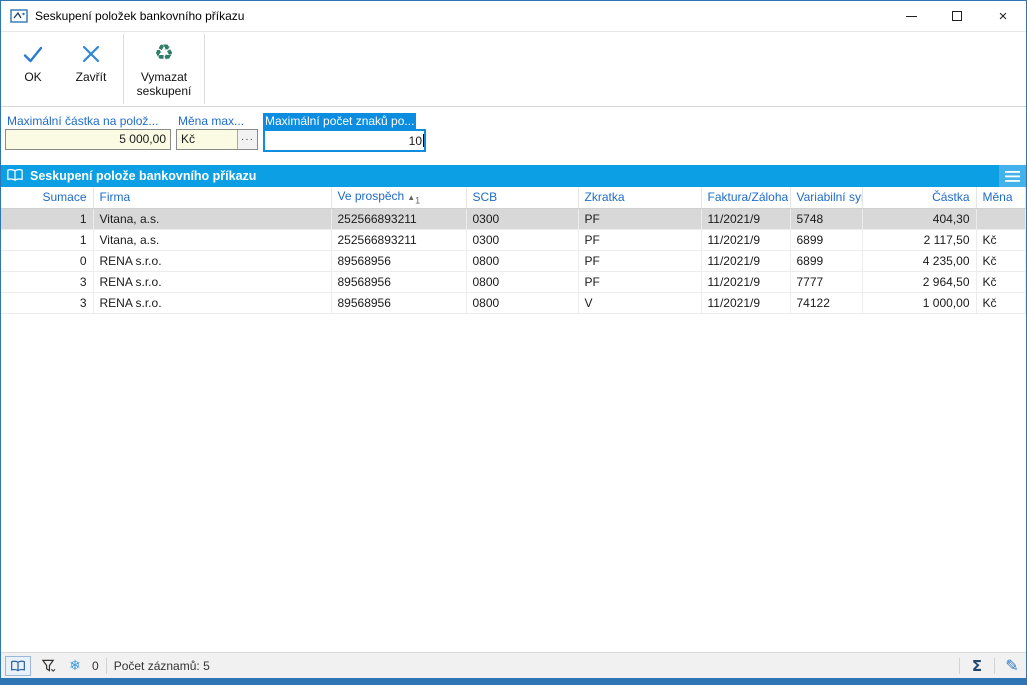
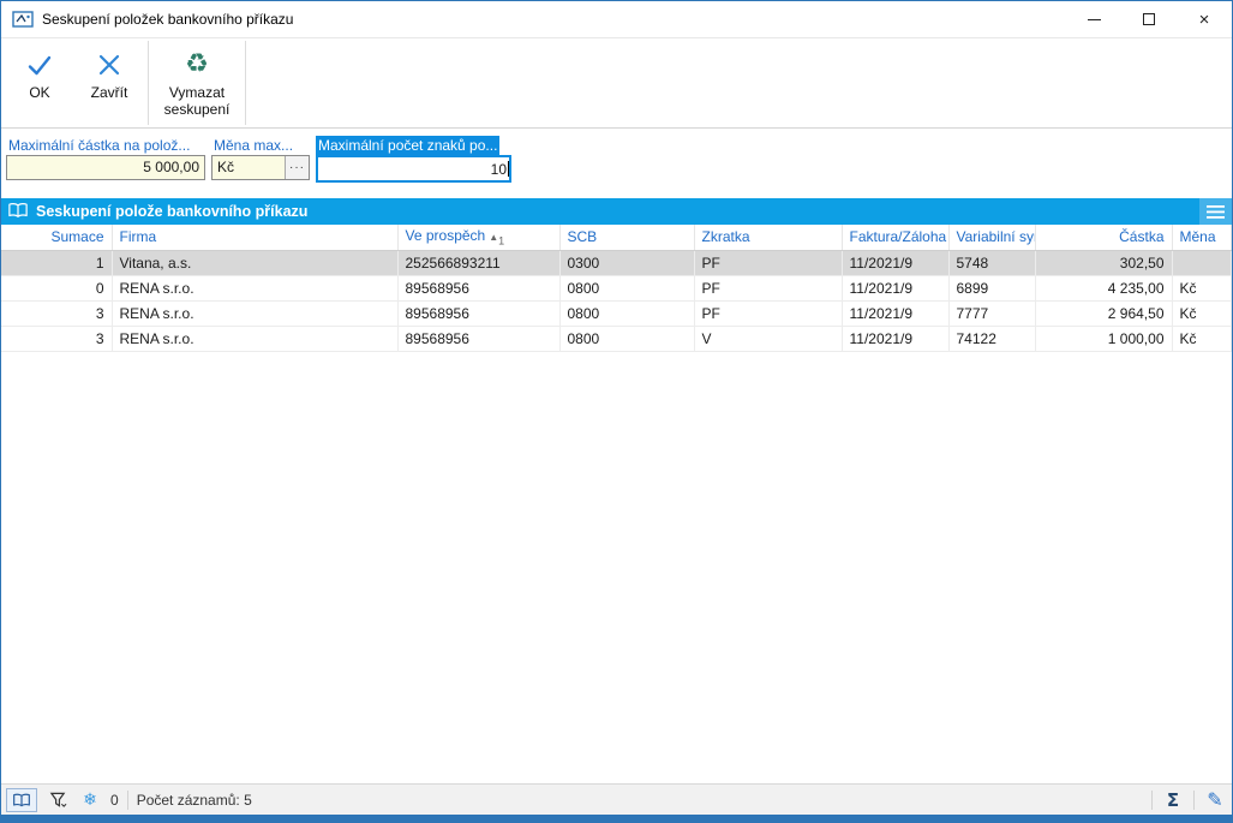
  Seskupení položek bankovního příkazu
  ×
  OK
  Zavřít
  ♻
  Vymazat seskupení
  Maximální částka na polož...
  5 000,00
  Měna max...
  Kč
  ···
  Maximální počet znaků po...
  10
  Seskupení polože bankovního příkazu
  Sumace	Firma	Ve prospěch ▲1	SCB	Zkratka	Faktura/Záloha	Variabilní sy	Částka	Měna
- 1	Vitana, a.s.	252566893211	0300	PF	11/2021/9	5748	404,30
+ 1	Vitana, a.s.	252566893211	0300	PF	11/2021/9	5748	302,50
- 1	Vitana, a.s.	252566893211	0300	PF	11/2021/9	6899	2 117,50	Kč
  0	RENA s.r.o.	89568956	0800	PF	11/2021/9	6899	4 235,00	Kč
  3	RENA s.r.o.	89568956	0800	PF	11/2021/9	7777	2 964,50	Kč
  3	RENA s.r.o.	89568956	0800	V	11/2021/9	74122	1 000,00	Kč
  ❄
  0
  Počet záznamů: 5
  Σ
  ✎
